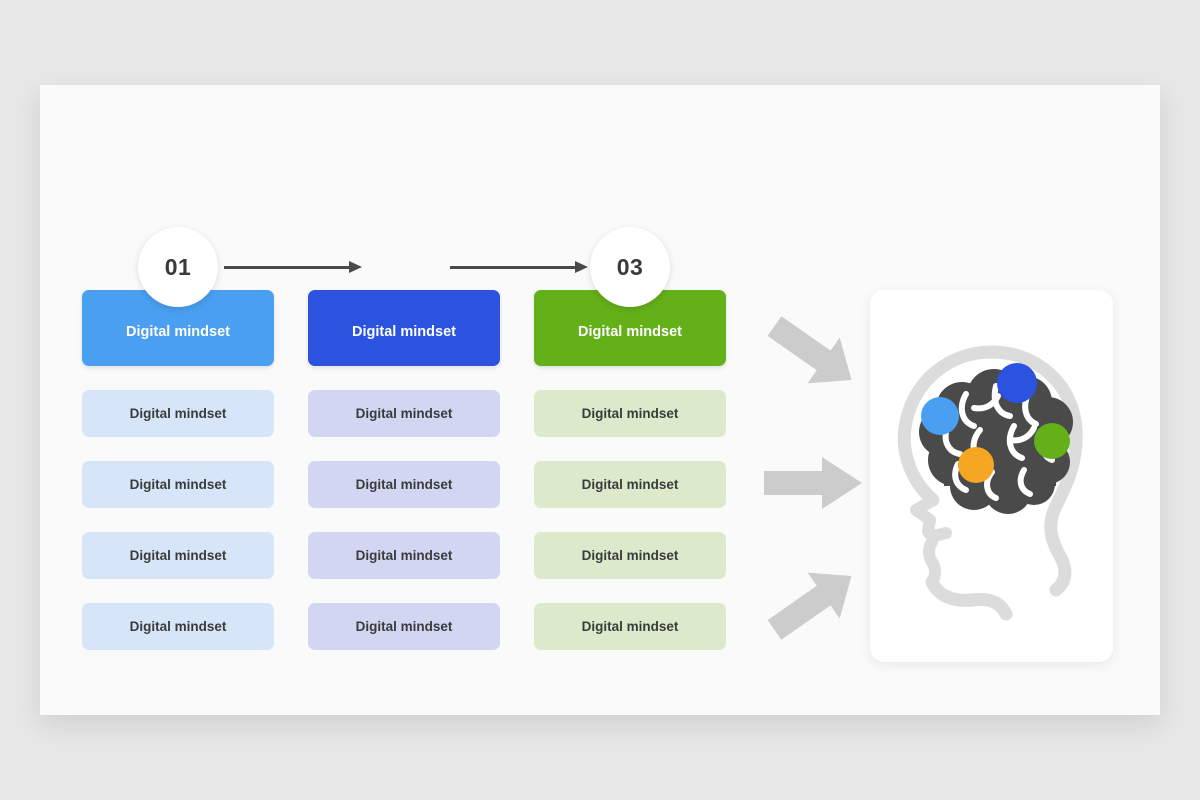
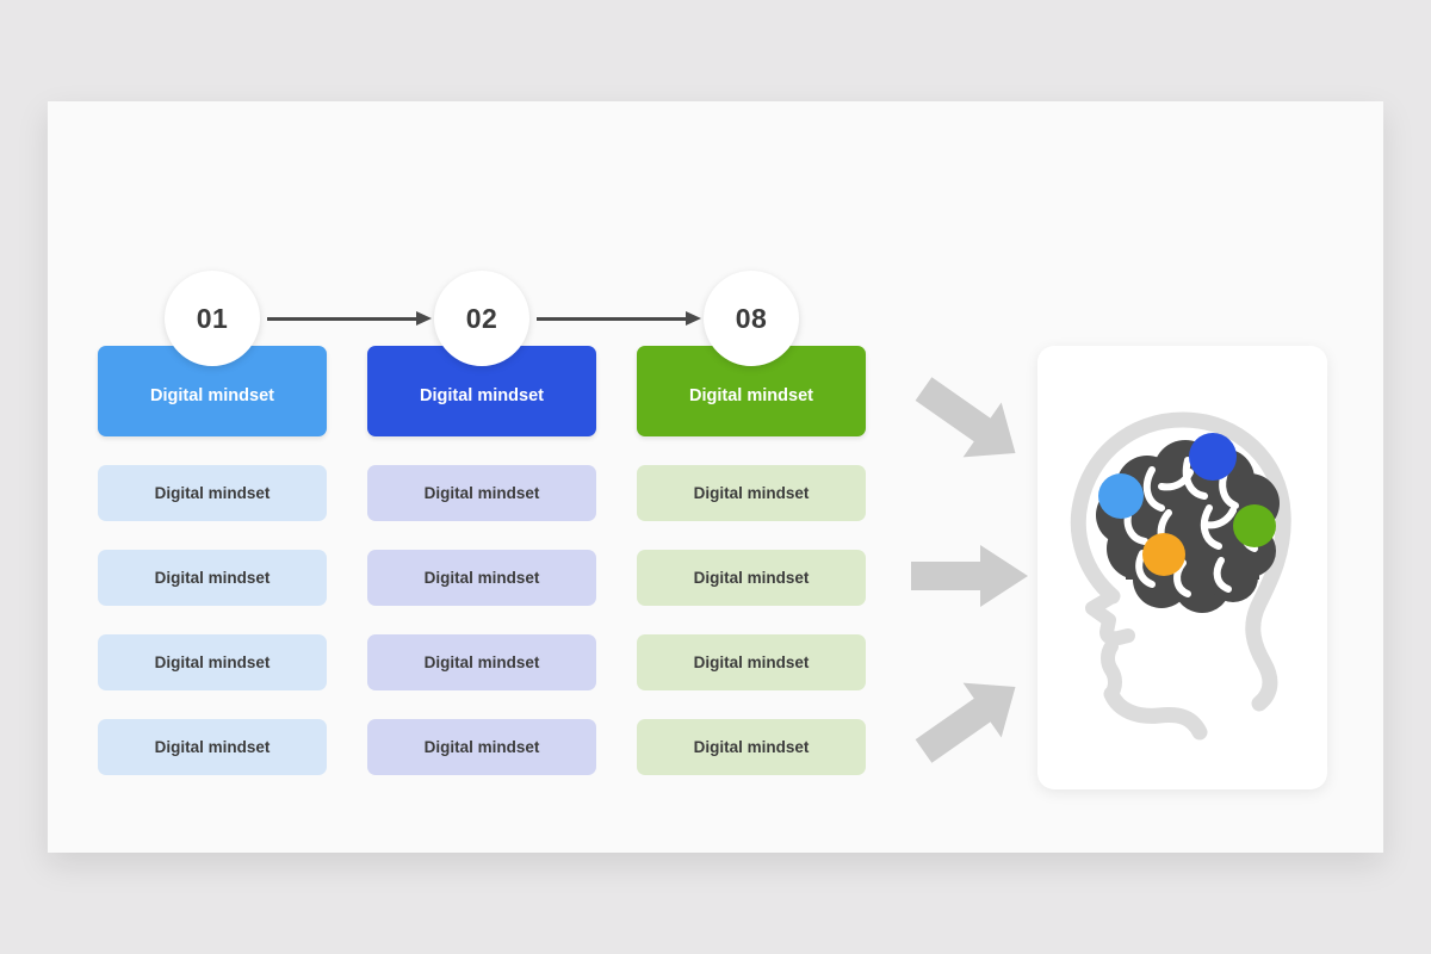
  Digital mindset
  Digital mindset
  Digital mindset
  Digital mindset
  Digital mindset
  Digital mindset
  Digital mindset
  Digital mindset
  Digital mindset
  Digital mindset
  Digital mindset
  Digital mindset
  Digital mindset
  Digital mindset
  Digital mindset
  01
+ 02
- 03
+ 08
